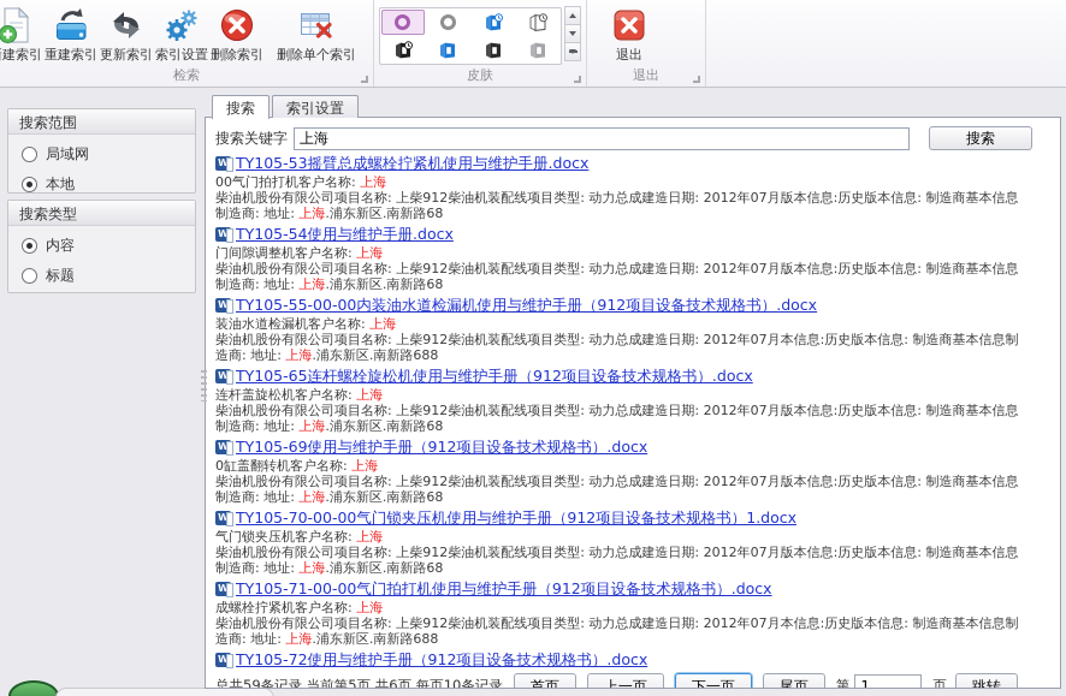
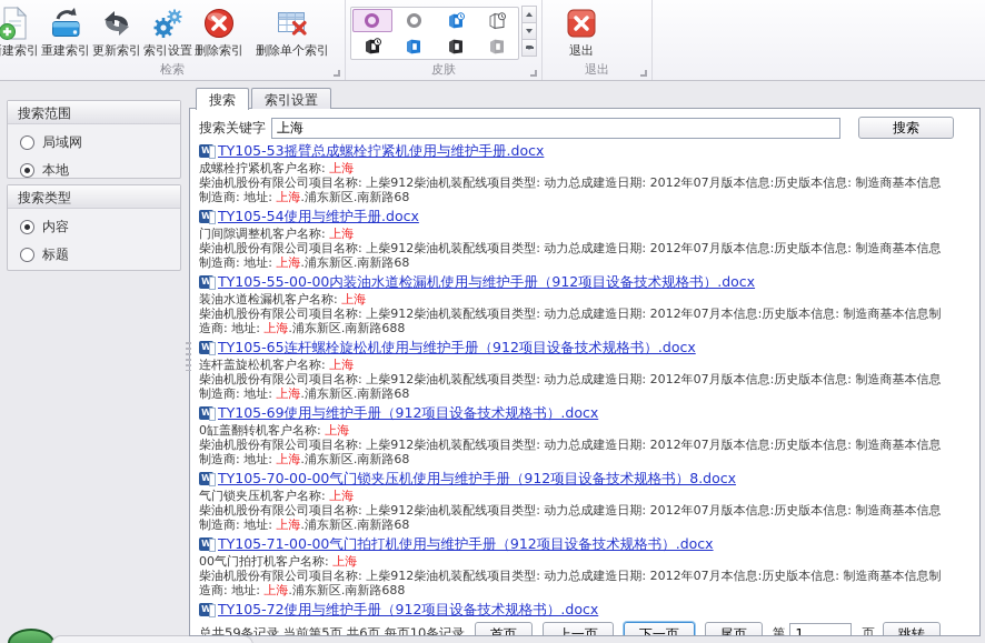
  建索引
  重建索引
  更新索引
  索引设置
  删除索引
  删除单个索引
  检索
  皮肤
  退出
  退出
  搜索范围
  局域网
  本地
  搜索类型
  内容
  标题
  搜索
  索引设置
  搜索关键字
  上海
  搜索
  TY105-53摇臂总成螺栓拧紧机使用与维护手册.docx
- 00气门拍打机客户名称: 上海
+ 成螺栓拧紧机客户名称: 上海
  柴油机股份有限公司项目名称: 上柴912柴油机装配线项目类型: 动力总成建造日期: 2012年07月版本信息:历史版本信息: 制造商基本信息
  制造商: 地址: 上海.浦东新区.南新路68
  TY105-54使用与维护手册.docx
  门间隙调整机客户名称: 上海
  柴油机股份有限公司项目名称: 上柴912柴油机装配线项目类型: 动力总成建造日期: 2012年07月版本信息:历史版本信息: 制造商基本信息
  制造商: 地址: 上海.浦东新区.南新路68
  TY105-55-00-00内装油水道检漏机使用与维护手册（912项目设备技术规格书）.docx
  装油水道检漏机客户名称: 上海
  柴油机股份有限公司项目名称: 上柴912柴油机装配线项目类型: 动力总成建造日期: 2012年07月本信息:历史版本信息: 制造商基本信息制
  造商: 地址: 上海.浦东新区.南新路688
  TY105-65连杆螺栓旋松机使用与维护手册（912项目设备技术规格书）.docx
  连杆盖旋松机客户名称: 上海
  柴油机股份有限公司项目名称: 上柴912柴油机装配线项目类型: 动力总成建造日期: 2012年07月版本信息:历史版本信息: 制造商基本信息
  制造商: 地址: 上海.浦东新区.南新路68
  TY105-69使用与维护手册（912项目设备技术规格书）.docx
  0缸盖翻转机客户名称: 上海
  柴油机股份有限公司项目名称: 上柴912柴油机装配线项目类型: 动力总成建造日期: 2012年07月版本信息:历史版本信息: 制造商基本信息
  制造商: 地址: 上海.浦东新区.南新路68
- TY105-70-00-00气门锁夹压机使用与维护手册（912项目设备技术规格书）1.docx
+ TY105-70-00-00气门锁夹压机使用与维护手册（912项目设备技术规格书）8.docx
  气门锁夹压机客户名称: 上海
  柴油机股份有限公司项目名称: 上柴912柴油机装配线项目类型: 动力总成建造日期: 2012年07月版本信息:历史版本信息: 制造商基本信息
  制造商: 地址: 上海.浦东新区.南新路68
  TY105-71-00-00气门拍打机使用与维护手册（912项目设备技术规格书）.docx
- 成螺栓拧紧机客户名称: 上海
+ 00气门拍打机客户名称: 上海
  柴油机股份有限公司项目名称: 上柴912柴油机装配线项目类型: 动力总成建造日期: 2012年07月本信息:历史版本信息: 制造商基本信息制
  造商: 地址: 上海.浦东新区.南新路688
  TY105-72使用与维护手册（912项目设备技术规格书）.docx
  总共59条记录,当前第5页,共6页,每页10条记录
  首页
  上一页
  下一页
  尾页
  第
  1
  页
  跳转
